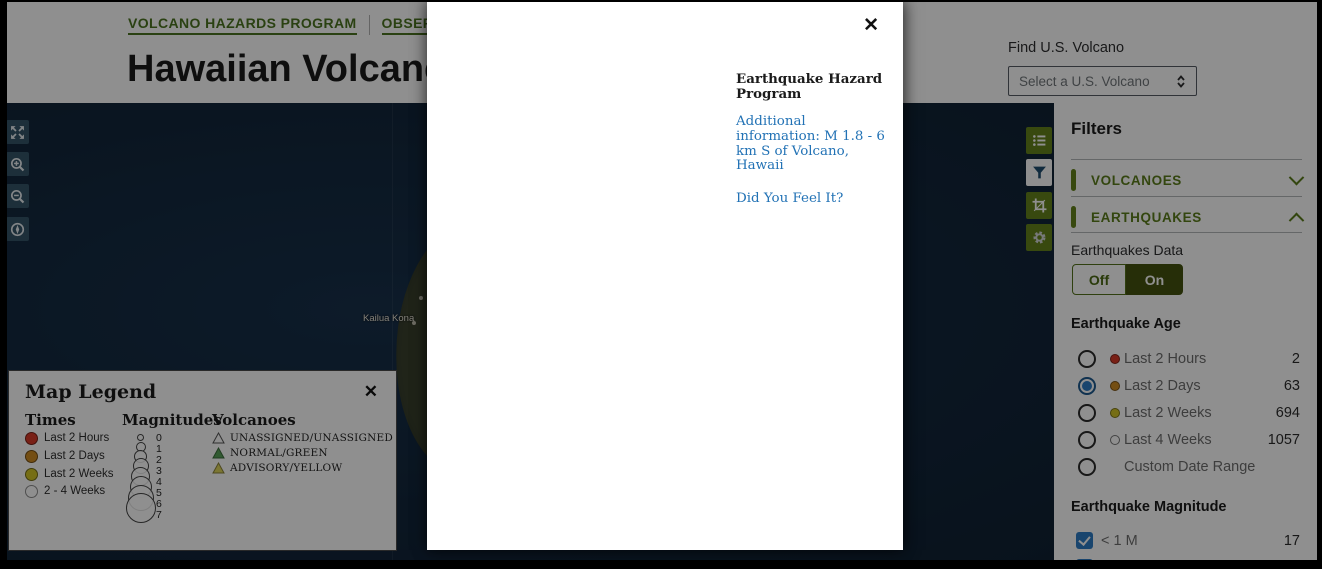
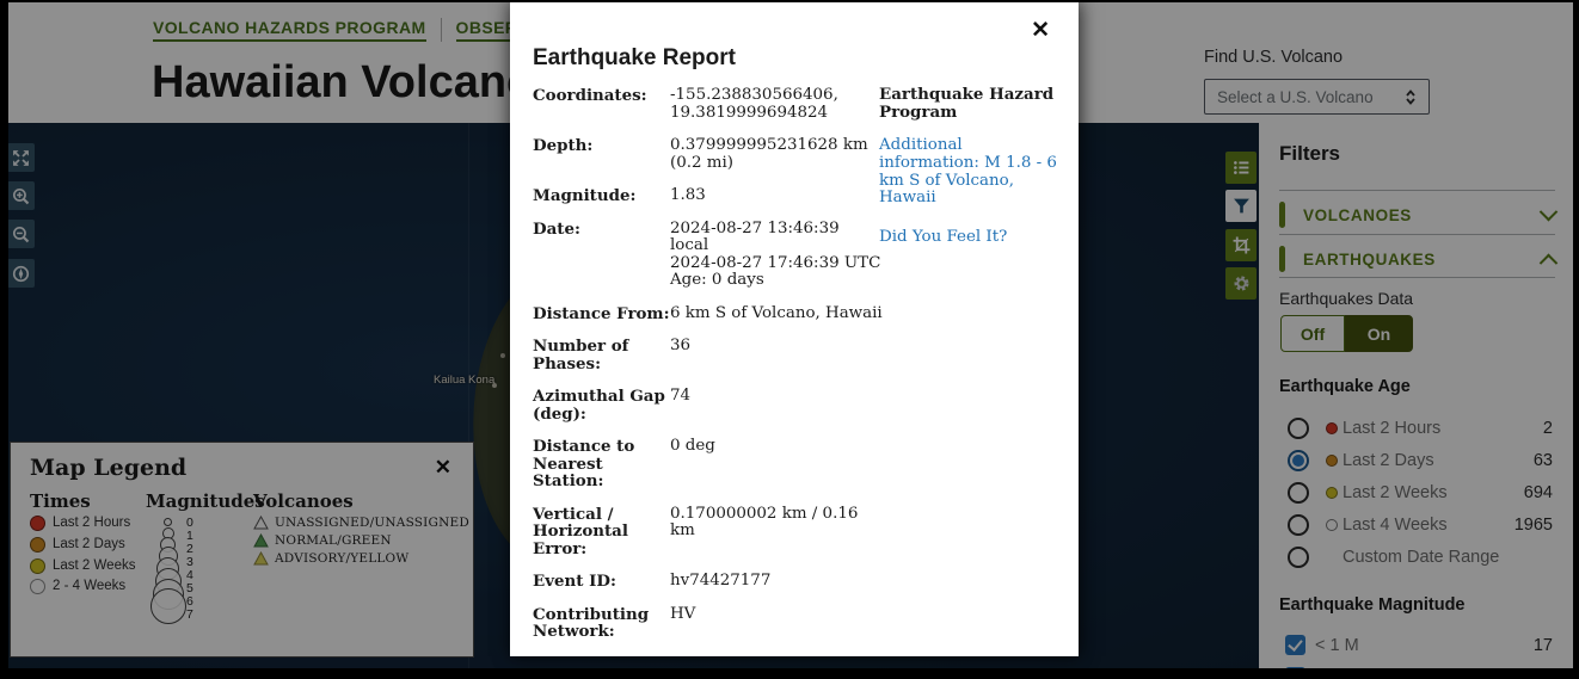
  VOLCANO HAZARDS PROGRAM
  Find U.S. Volcano
  Select a U.S. Volcano
  Kailua Kona
  Map Legend
  ✕
  Times
  Last 2 Hours
  Last 2 Days
  Last 2 Weeks
  2 - 4 Weeks
  Magnitudes
  0
  1
  2
  3
  4
  5
  6
  7
  Volcanoes
  UNASSIGNED/UNASSIGNED
  NORMAL/GREEN
  ADVISORY/YELLOW
  Filters
  VOLCANOES
  EARTHQUAKES
  Earthquakes Data
  Off
  On
  Earthquake Age
  Last 2 Hours
  2
  Last 2 Days
  63
  Last 2 Weeks
  694
  Last 4 Weeks
- 1057
+ 1965
  Custom Date Range
  Earthquake Magnitude
  < 1 M
  17
  ✕
+ Earthquake Report
+ Coordinates:
+ -155.238830566406,
+ 19.3819999694824
+ Depth:
+ 0.379999995231628 km
+ (0.2 mi)
+ Magnitude:
+ 1.83
+ Date:
+ 2024-08-27 13:46:39
+ local
+ 2024-08-27 17:46:39 UTC
+ Age: 0 days
+ Distance From:
+ 6 km S of Volcano, Hawaii
+ Number of
+ Phases:
+ 36
+ Azimuthal Gap
+ (deg):
+ 74
+ Distance to
+ Nearest Station:
+ 0 deg
+ Vertical /
+ Horizontal Error:
+ 0.170000002 km / 0.16 km
+ Event ID:
+ hv74427177
+ Contributing
+ Network:
+ HV
  Earthquake Hazard Program
  Additional
  information: M 1.8 - 6
  km S of Volcano,
  Hawaii
  Did You Feel It?
